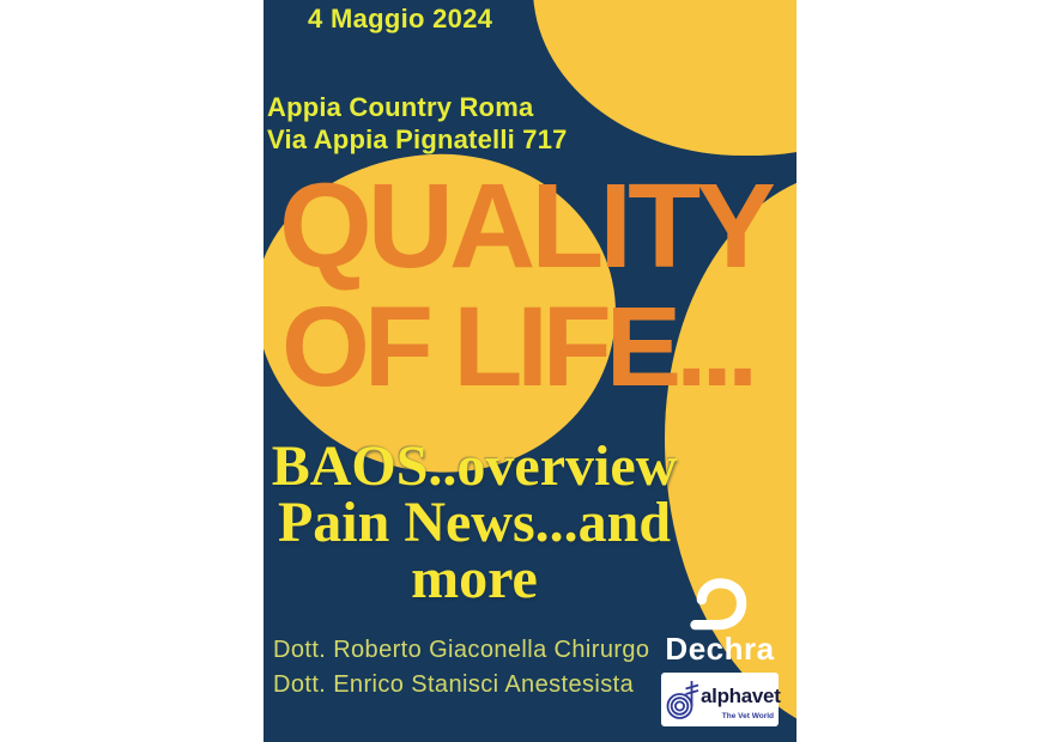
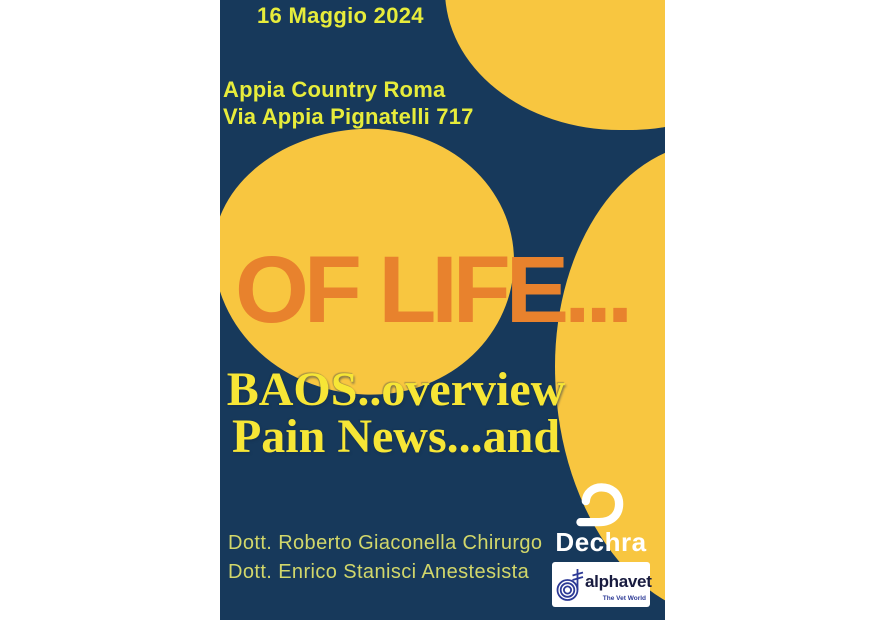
- 4 Maggio 2024
+ 16 Maggio 2024
  Appia Country Roma
  Via Appia Pignatelli 717
- QUALITY
  OF LIFE...
  BAOS..overview
  Pain News...and
- more
  Dott. Roberto Giaconella Chirurgo
  Dott. Enrico Stanisci Anestesista
  Dechra
  alphavet
